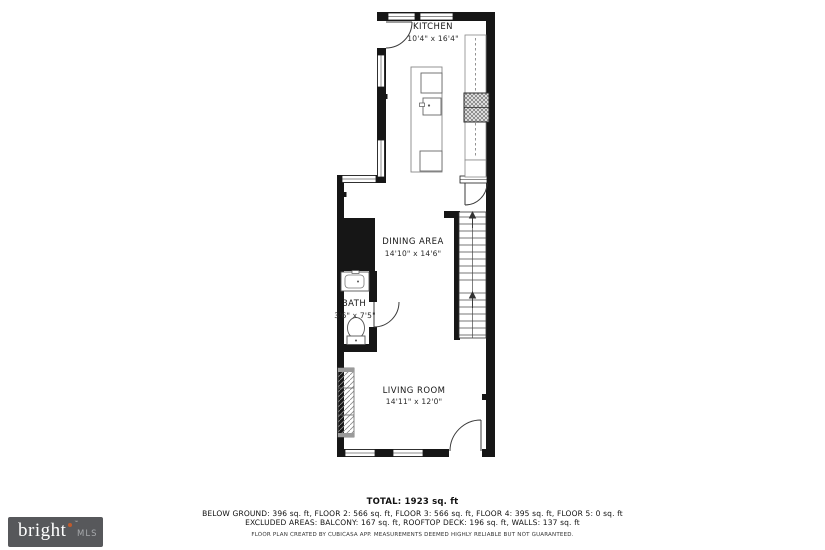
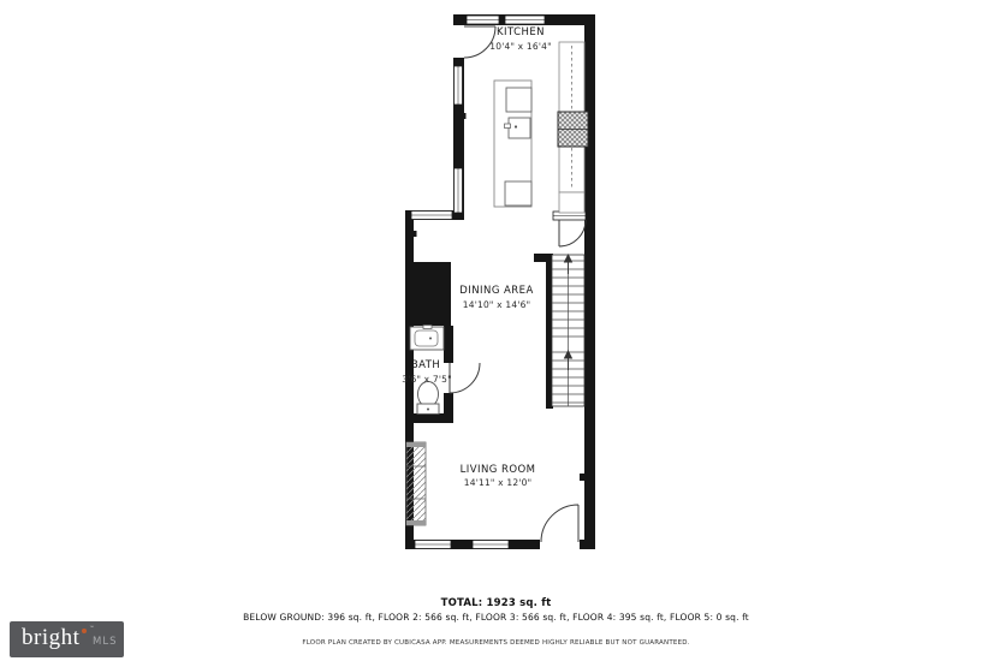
  KITCHEN
  10'4" x 16'4"
  DINING AREA
  14'10" x 14'6"
  BATH
  3'6" x 7'5"
  LIVING ROOM
  14'11" x 12'0"
  TOTAL: 1923 sq. ft
  BELOW GROUND: 396 sq. ft, FLOOR 2: 566 sq. ft, FLOOR 3: 566 sq. ft, FLOOR 4: 395 sq. ft, FLOOR 5: 0 sq. ft
- EXCLUDED AREAS: BALCONY: 167 sq. ft, ROOFTOP DECK: 196 sq. ft, WALLS: 137 sq. ft
  bright
  MLS
